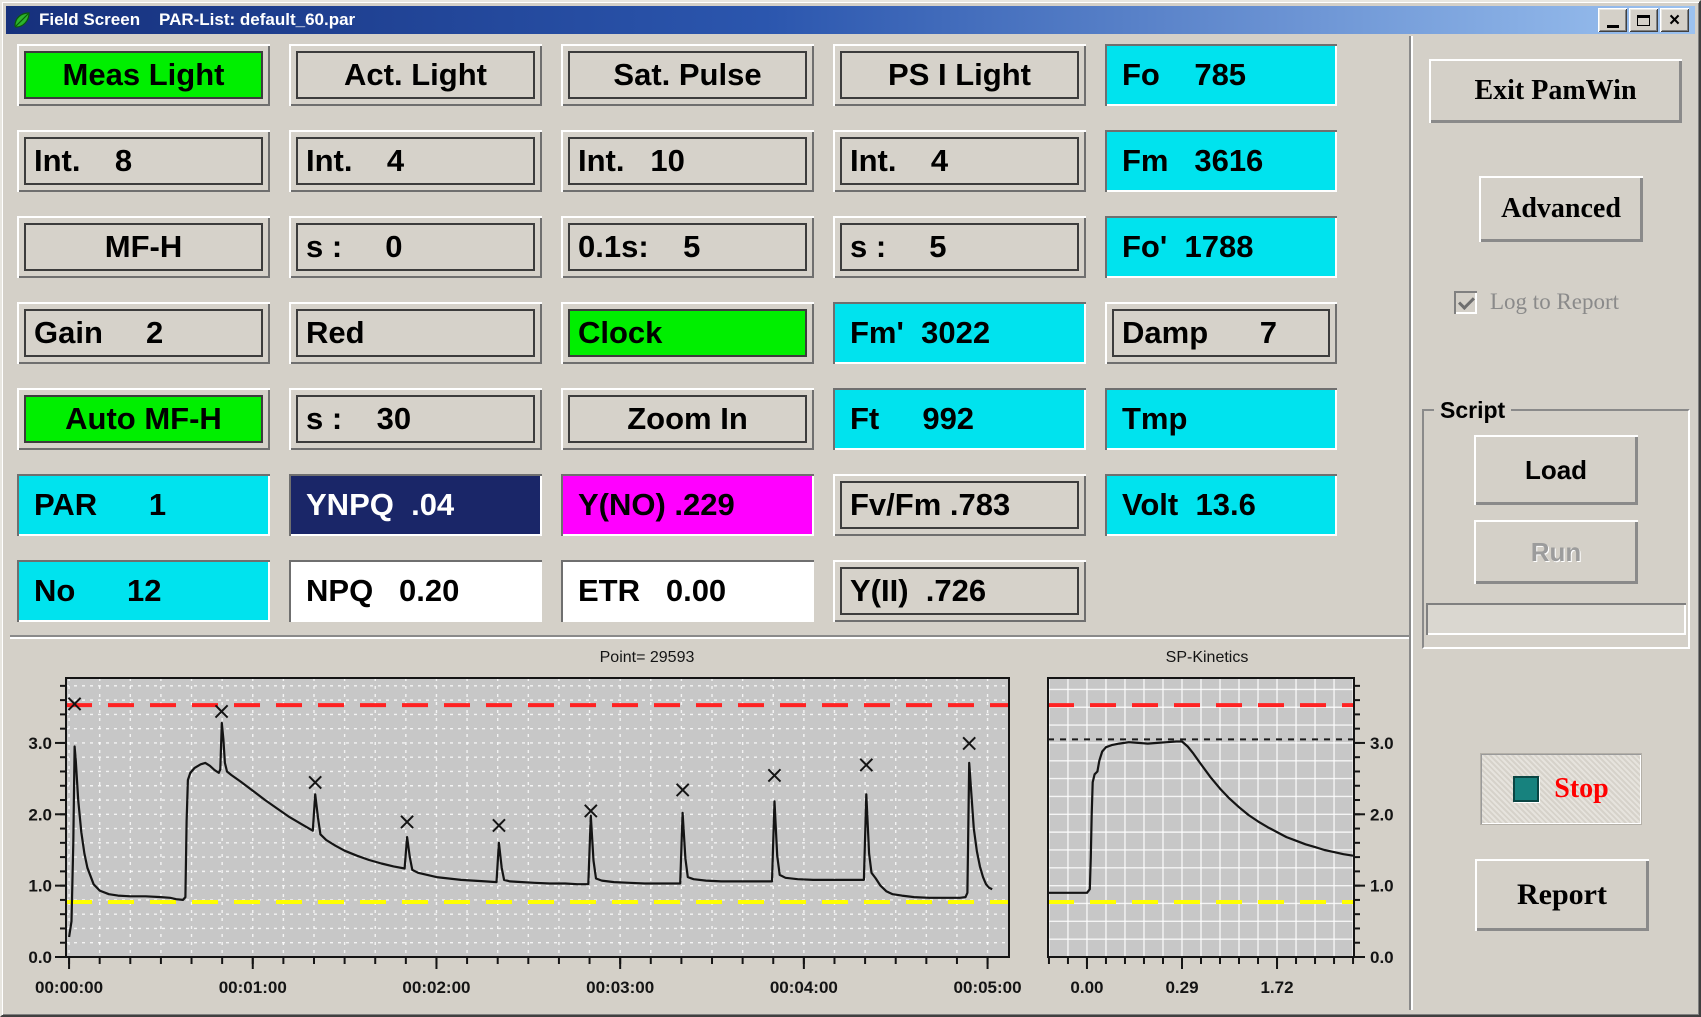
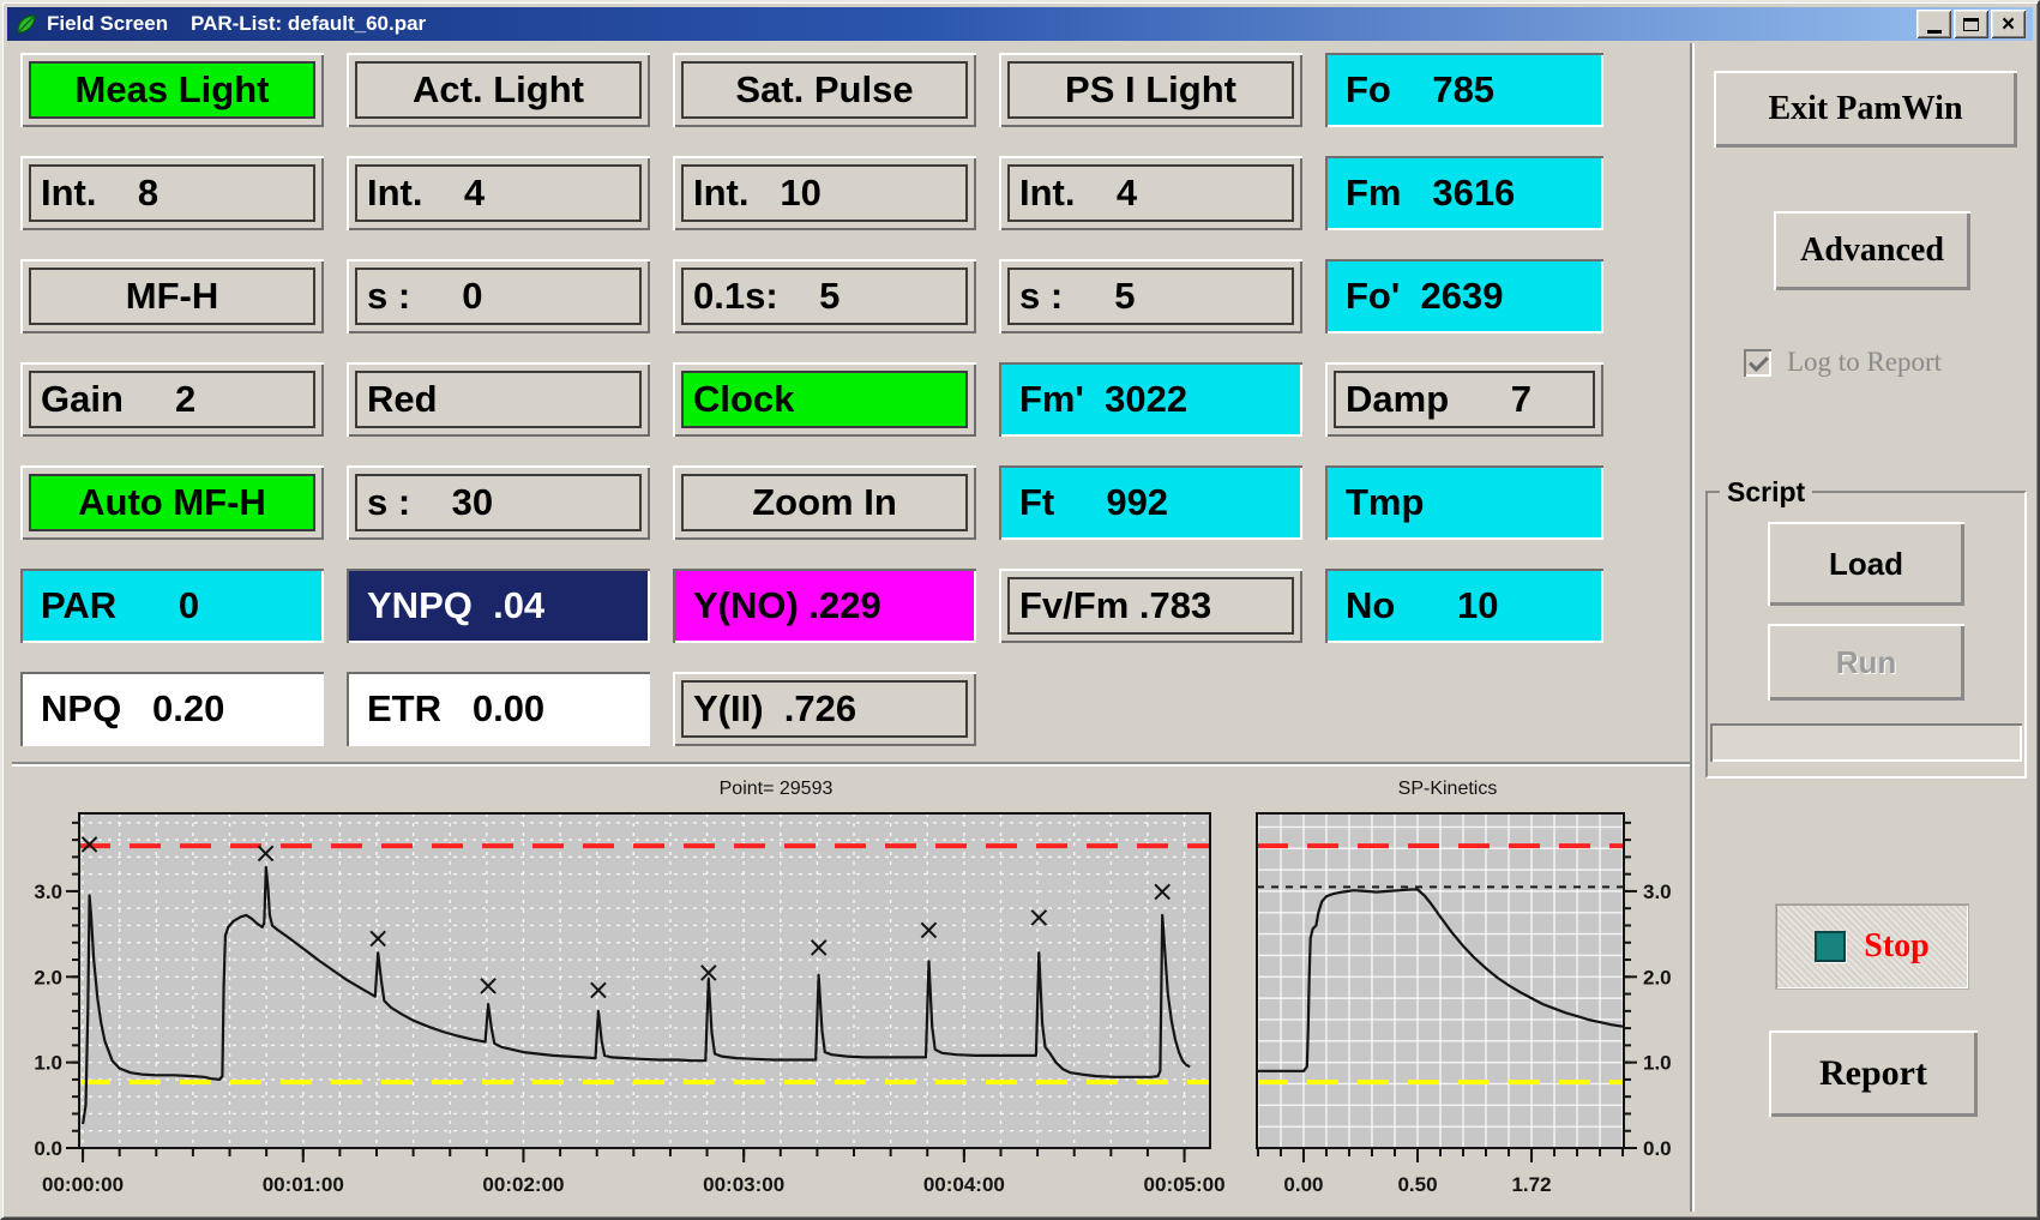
  Field Screen PAR-List: default_60.par
  ×
  Meas Light
  Act. Light
  Sat. Pulse
  PS I Light
  Fo 785
  Int. 8
  Int. 4
  Int. 10
  Int. 4
  Fm 3616
  MF-H
  s : 0
  0.1s: 5
  s : 5
- Fo' 1788
+ Fo' 2639
  Gain 2
  Red
  Clock
  Fm' 3022
  Damp 7
  Auto MF-H
  s : 30
  Zoom In
  Ft 992
  Tmp
- PAR 1
+ PAR 0
  YNPQ .04
  Y(NO) .229
  Fv/Fm .783
- Volt 13.6
- No 12
+ No 10
  NPQ 0.20
  ETR 0.00
  Y(II) .726
  Exit PamWin
  Advanced
  Log to Report
  Script
  Load
  Run
  Stop
  Report
  ×
  ×
  ×
  ×
  ×
  ×
  ×
  ×
  ×
  ×
  00:00:00
  00:01:00
  00:02:00
  00:03:00
  00:04:00
  00:05:00
  0.0
  1.0
  2.0
  3.0
  Point= 29593
  0.00
- 0.29
+ 0.50
  1.72
  0.0
  1.0
  2.0
  3.0
  SP-Kinetics
